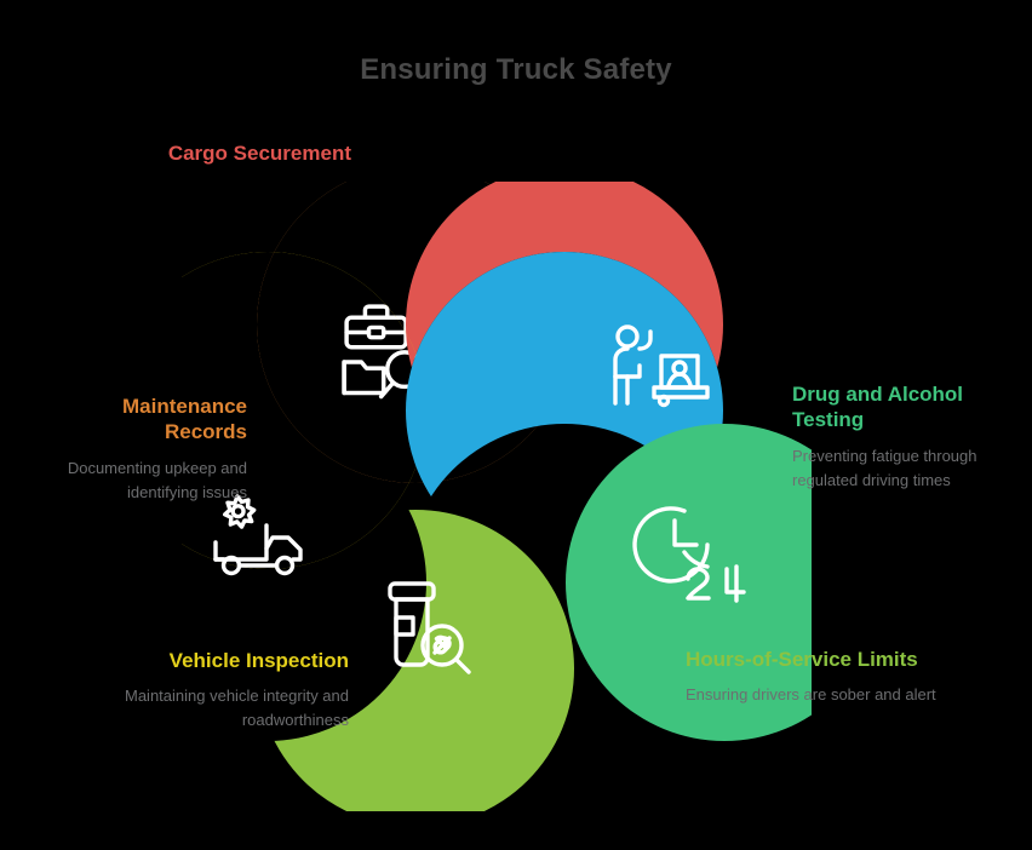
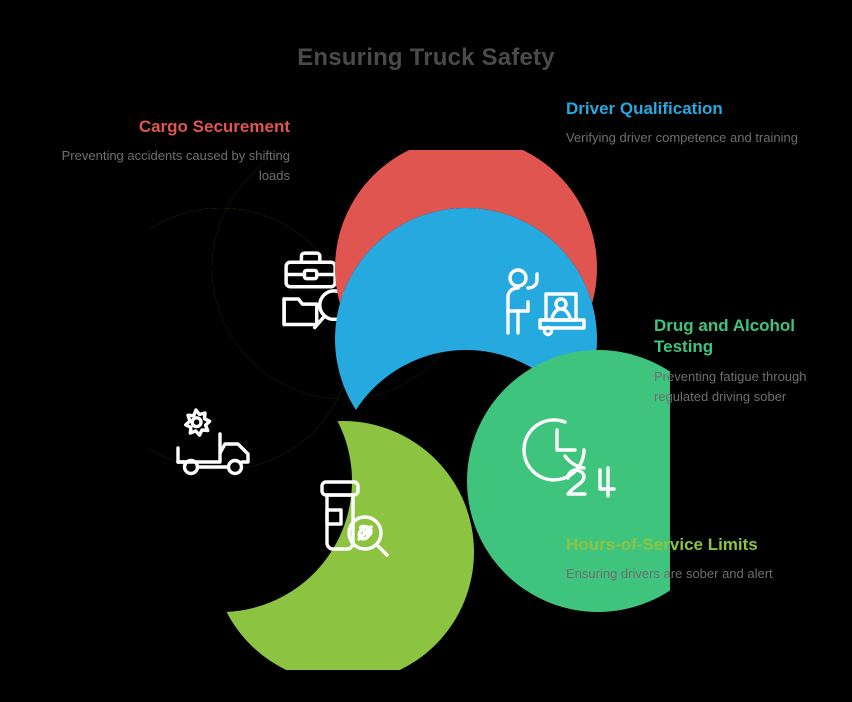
  Ensuring Truck Safety
  Cargo Securement
+ Preventing accidents caused by shifting loads
+ Driver Qualification
+ Verifying driver competence and training
  Drug and Alcohol Testing
- Preventing fatigue through regulated driving times
+ Preventing fatigue through regulated driving sober
  Hours-of-Service Limits
  Ensuring drivers are sober and alert
- Vehicle Inspection
- Maintaining vehicle integrity and roadworthiness
- Maintenance Records
- Documenting upkeep and identifying issues
